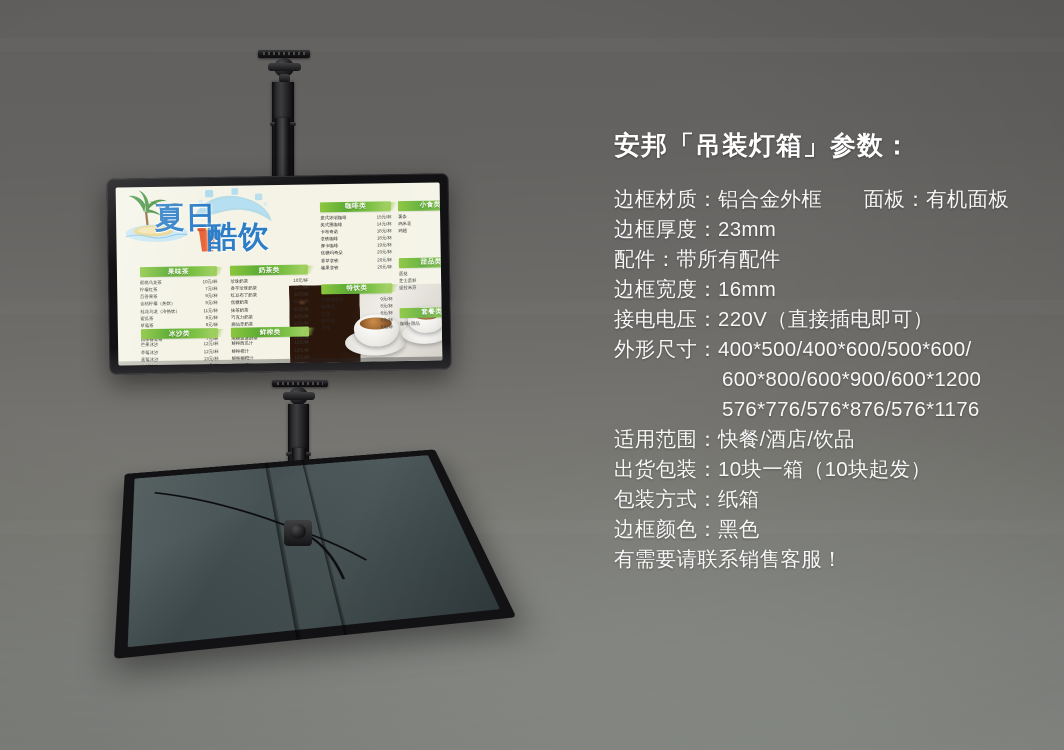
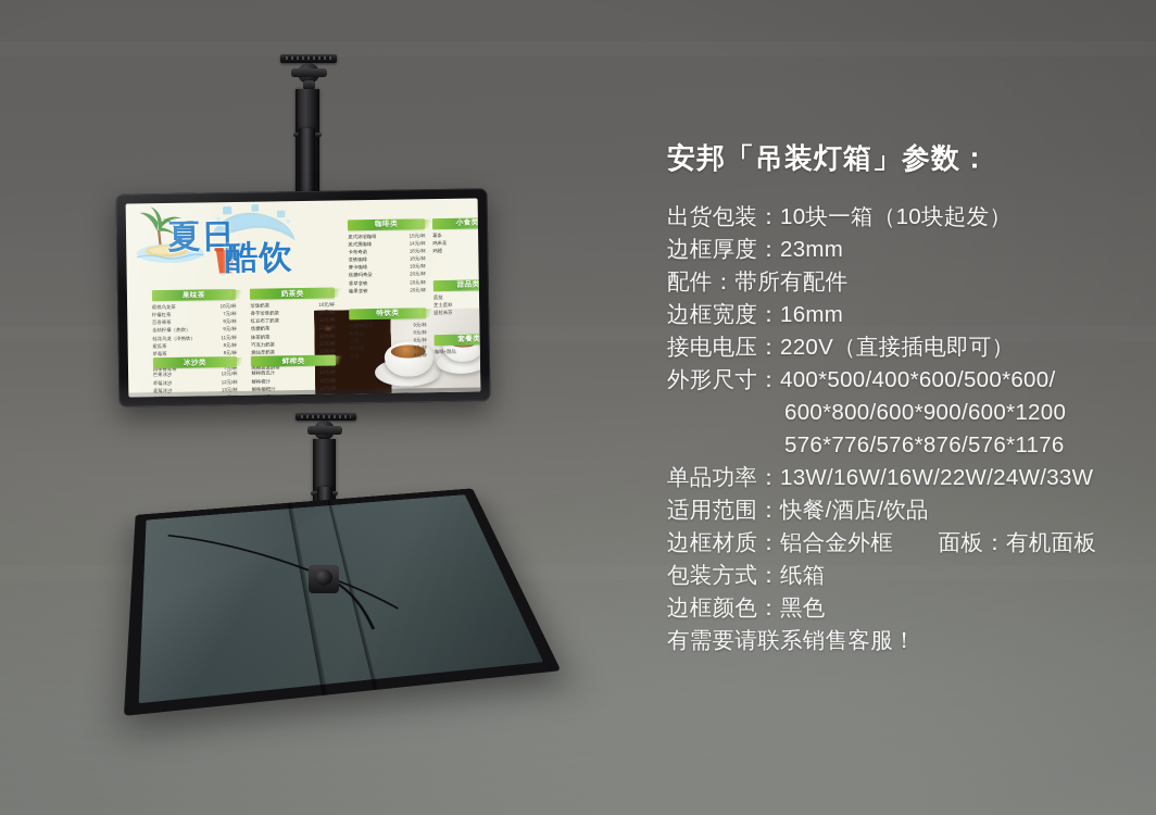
  安邦「吊装灯箱」参数：
- 边框材质：铝合金外框 面板：有机面板
+ 出货包装：10块一箱（10块起发）
  边框厚度：23mm
  配件：带所有配件
  边框宽度：16mm
  接电电压：220V（直接插电即可）
  外形尺寸：400*500/400*600/500*600/
  600*800/600*900/600*1200
  576*776/576*876/576*1176
+ 单品功率：13W/16W/16W/22W/24W/33W
  适用范围：快餐/酒店/饮品
- 出货包装：10块一箱（10块起发）
+ 边框材质：铝合金外框 面板：有机面板
  包装方式：纸箱
  边框颜色：黑色
  有需要请联系销售客服！
